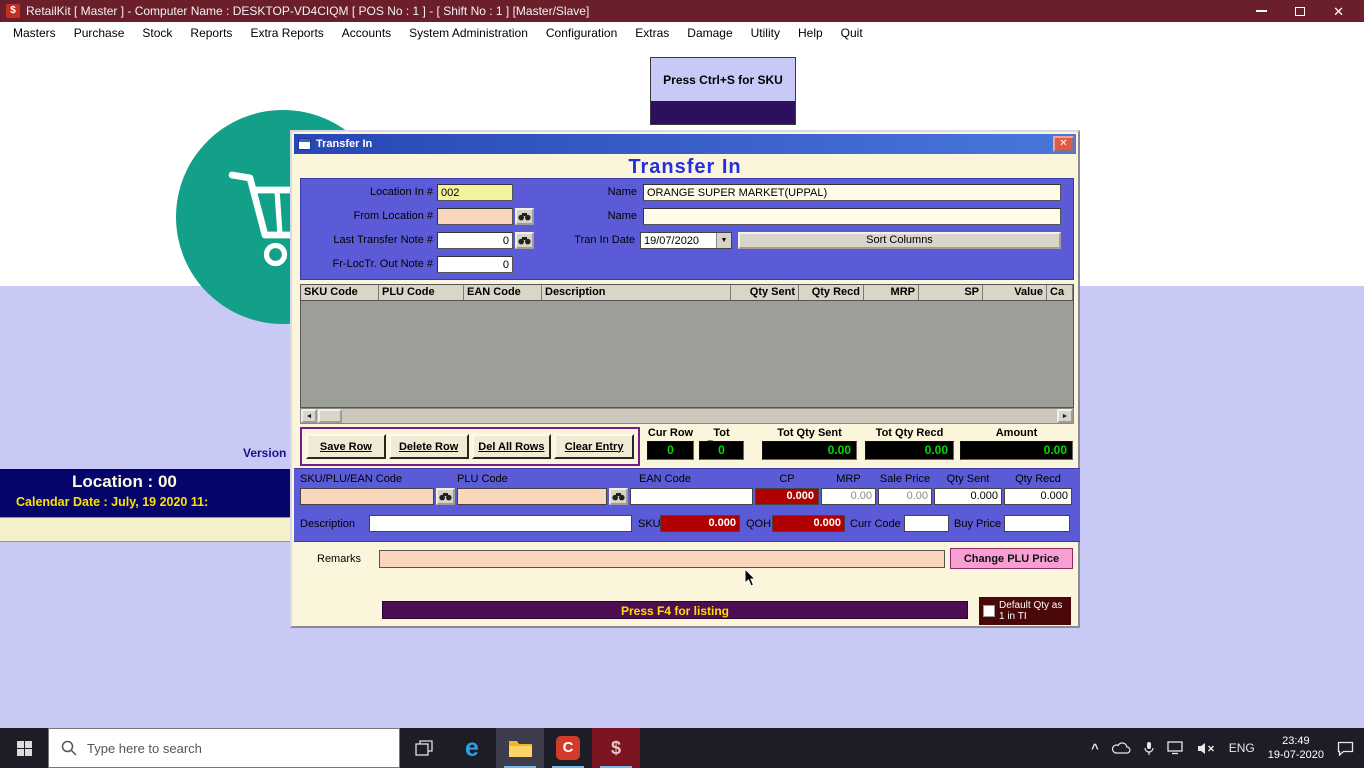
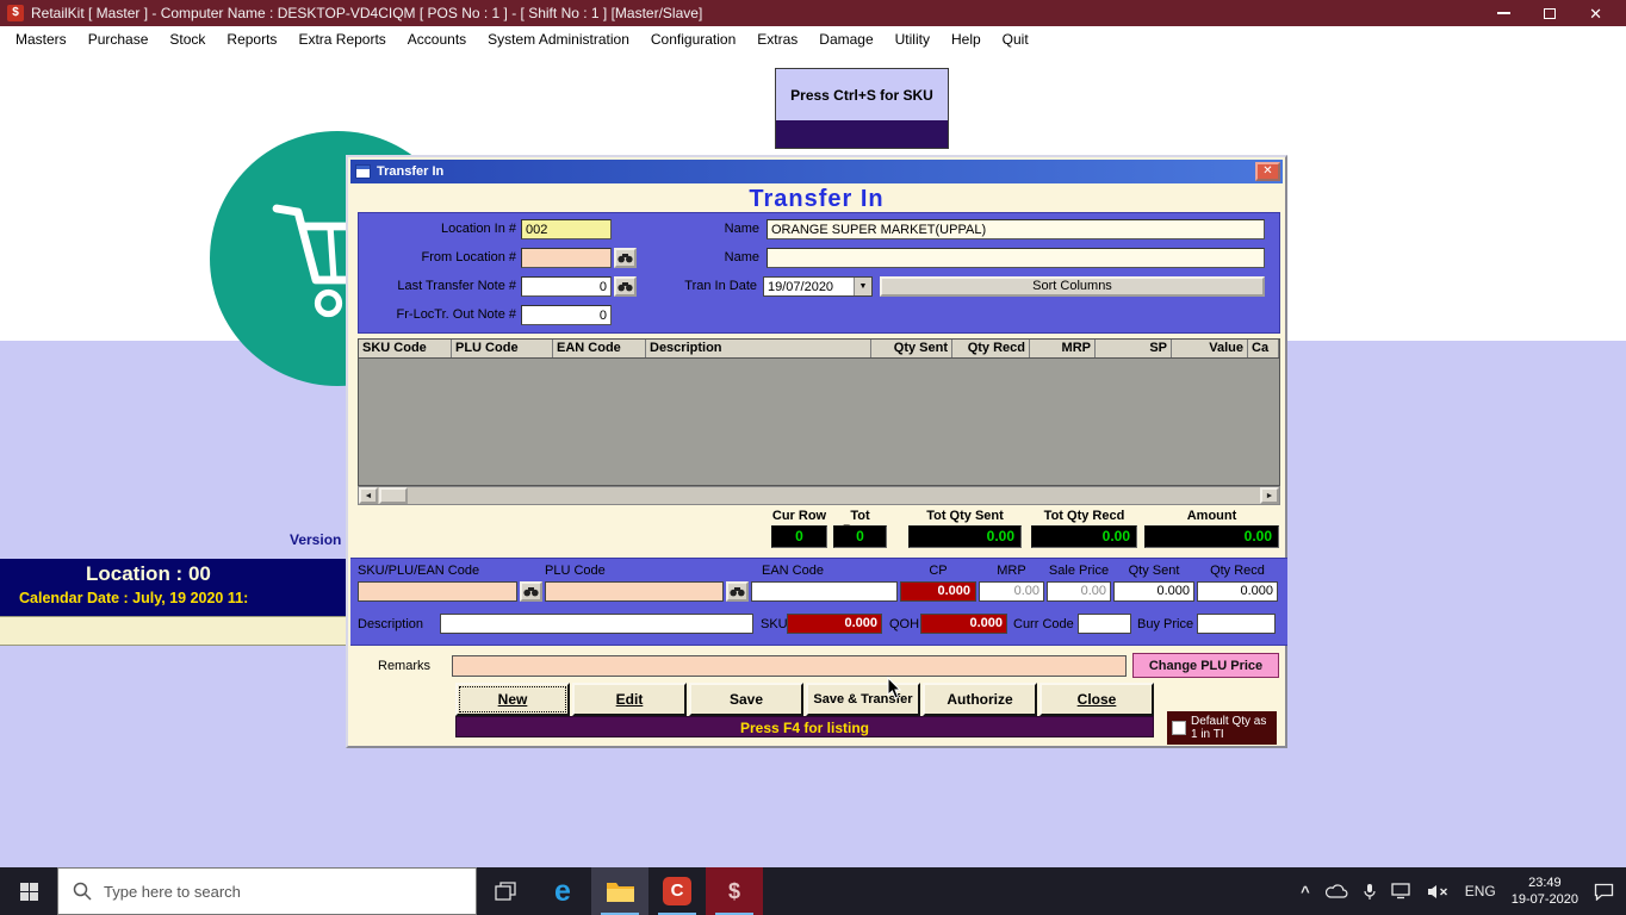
  $
  RetailKit [ Master ] - Computer Name : DESKTOP-VD4CIQM [ POS No : 1 ] - [ Shift No : 1 ] [Master/Slave]
  ✕
  Masters
  Purchase
  Stock
  Reports
  Extra Reports
  Accounts
  System Administration
  Configuration
  Extras
  Damage
  Utility
  Help
  Quit
  Press Ctrl+S for SKU
  Version
  Location : 00
  Calendar Date : July, 19 2020 11:
  Transfer In
  ✕
  Transfer In
  Location In #
  002
  Name
  ORANGE SUPER MARKET(UPPAL)
  From Location #
  Name
  Last Transfer Note #
  0
  Tran In Date
  19/07/2020
  Sort Columns
  Fr-LocTr. Out Note #
  0
  SKU Code
  PLU Code
  EAN Code
  Description
  Qty Sent
  Qty Recd
  MRP
  SP
  Value
  Ca
- Save Row
- Delete Row
- Del All Rows
- Clear Entry
  Cur Row
  0
  0
  Tot Qty Sent
  0.00
  Tot Qty Recd
  0.00
  Amount
  0.00
  SKU/PLU/EAN Code
  PLU Code
  EAN Code
  CP
  MRP
  Sale Price
  Qty Sent
  Qty Recd
  0.000
  0.00
  0.00
  0.000
  0.000
  Description
  SKU
  0.000
  QOH
  0.000
  Curr Code
  Buy Price
  Remarks
  Change PLU Price
+ New
+ Edit
+ Save
+ Save & Transfer
+ Authorize
+ Close
  Press F4 for listing
  Default Qty as 1 in TI
  Type here to search
  e
  C
  $
  ^
  ENG
  23:49
  19-07-2020
